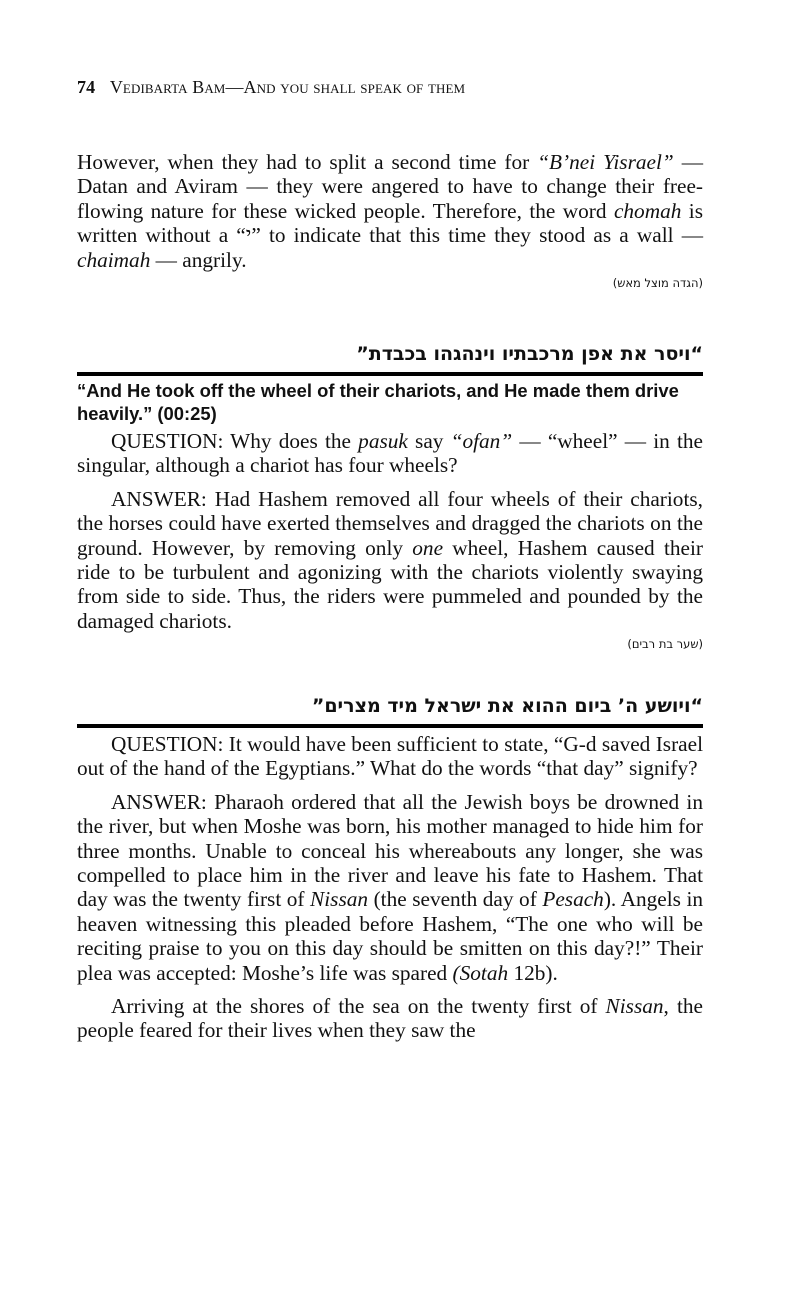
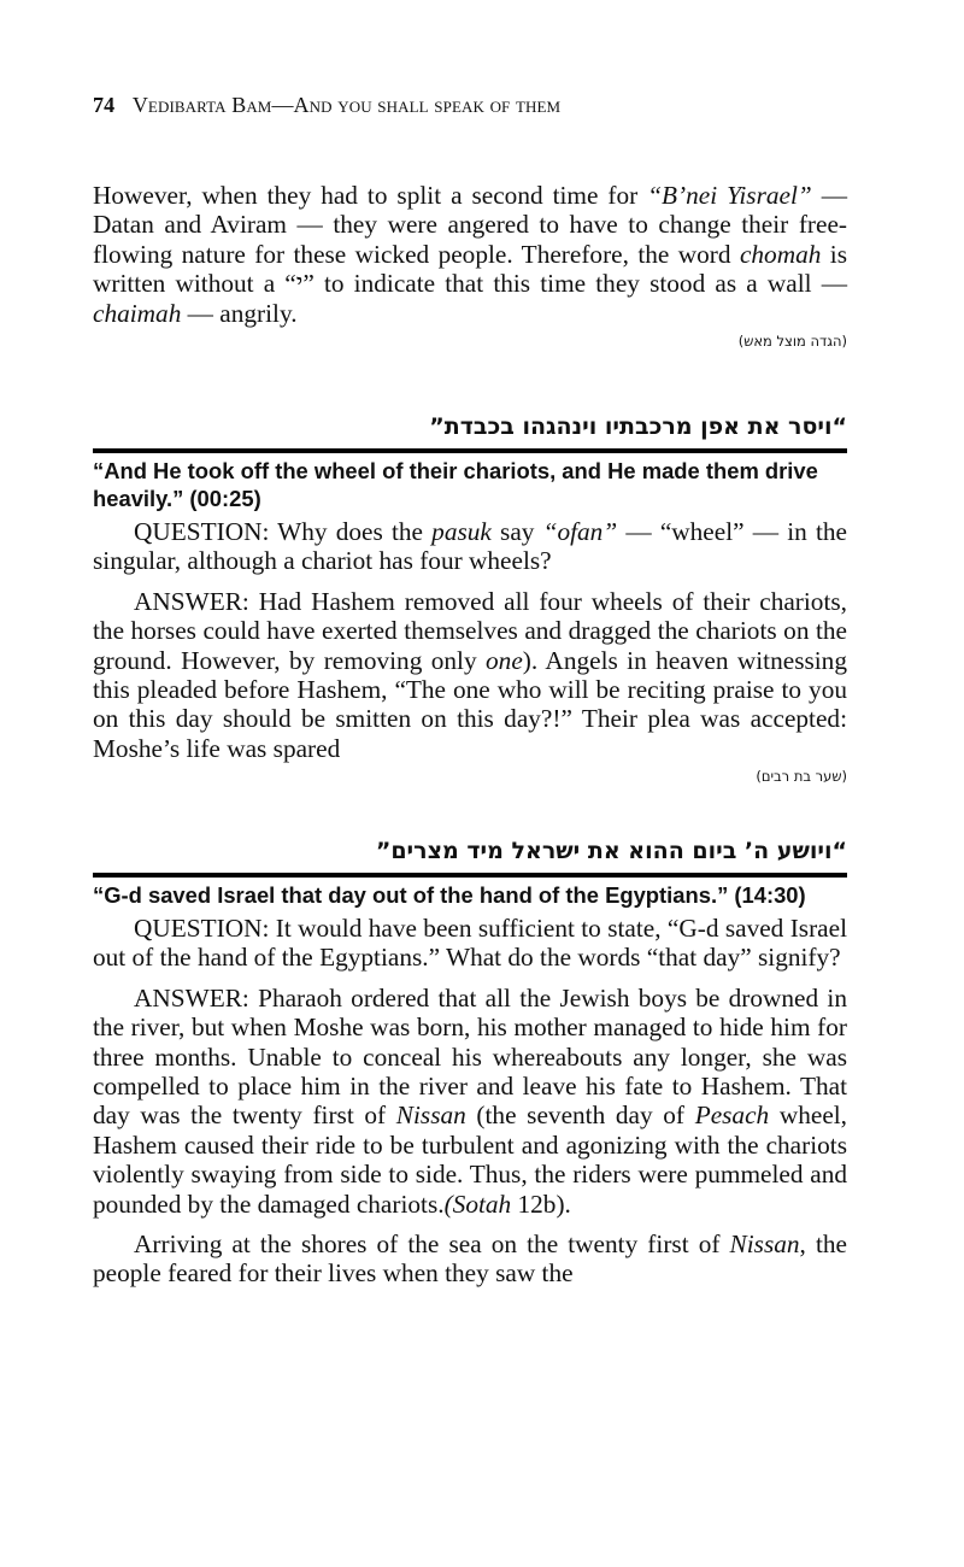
  74 Vedibarta Bam—And you shall speak of them
  However, when they had to split a second time for “B’nei Yisrael” — Datan and Aviram — they were angered to have to change their free-flowing nature for these wicked people. Therefore, the word chomah is written without a “י” to indicate that this time they stood as a wall — chaimah — angrily.
  (הגדה מוצל מאש)
  “ויסר את אפן מרכבתיו וינהגהו בכבדת”
  “And He took off the wheel of their chariots, and He made them drive heavily.” (00:25)
  QUESTION: Why does the pasuk say “ofan” — “wheel” — in the singular, although a chariot has four wheels?
- ANSWER: Had Hashem removed all four wheels of their chariots, the horses could have exerted themselves and dragged the chariots on the ground. However, by removing only one wheel, Hashem caused their ride to be turbulent and agonizing with the chariots violently swaying from side to side. Thus, the riders were pummeled and pounded by the damaged chariots.
+ ANSWER: Had Hashem removed all four wheels of their chariots, the horses could have exerted themselves and dragged the chariots on the ground. However, by removing only one). Angels in heaven witnessing this pleaded before Hashem, “The one who will be reciting praise to you on this day should be smitten on this day?!” Their plea was accepted: Moshe’s life was spared
  (שער בת רבים)
  “ויושע ה’ ביום ההוא את ישראל מיד מצרים”
+ “G-d saved Israel that day out of the hand of the Egyptians.” (14:30)
  QUESTION: It would have been sufficient to state, “G-d saved Israel out of the hand of the Egyptians.” What do the words “that day” signify?
- ANSWER: Pharaoh ordered that all the Jewish boys be drowned in the river, but when Moshe was born, his mother managed to hide him for three months. Unable to conceal his whereabouts any longer, she was compelled to place him in the river and leave his fate to Hashem. That day was the twenty first of Nissan (the seventh day of Pesach). Angels in heaven witnessing this pleaded before Hashem, “The one who will be reciting praise to you on this day should be smitten on this day?!” Their plea was accepted: Moshe’s life was spared (Sotah 12b).
+ ANSWER: Pharaoh ordered that all the Jewish boys be drowned in the river, but when Moshe was born, his mother managed to hide him for three months. Unable to conceal his whereabouts any longer, she was compelled to place him in the river and leave his fate to Hashem. That day was the twenty first of Nissan (the seventh day of Pesach wheel, Hashem caused their ride to be turbulent and agonizing with the chariots violently swaying from side to side. Thus, the riders were pummeled and pounded by the damaged chariots.(Sotah 12b).
  Arriving at the shores of the sea on the twenty first of Nissan, the people feared for their lives when they saw the
